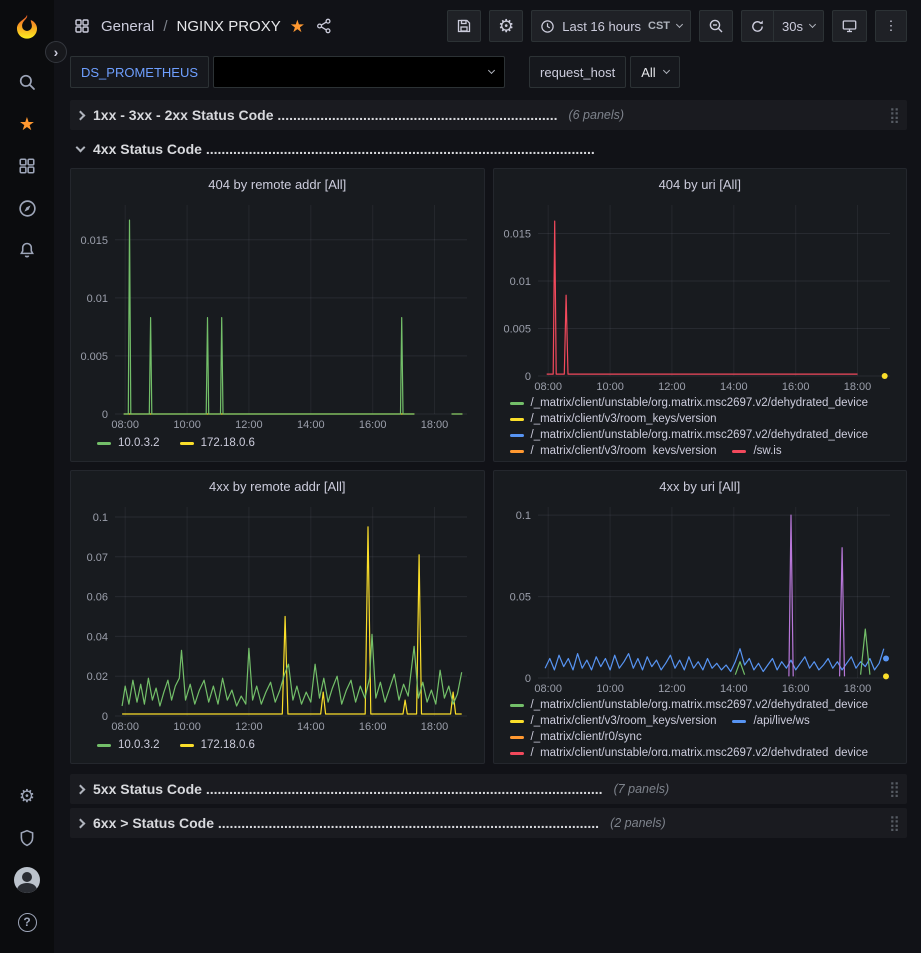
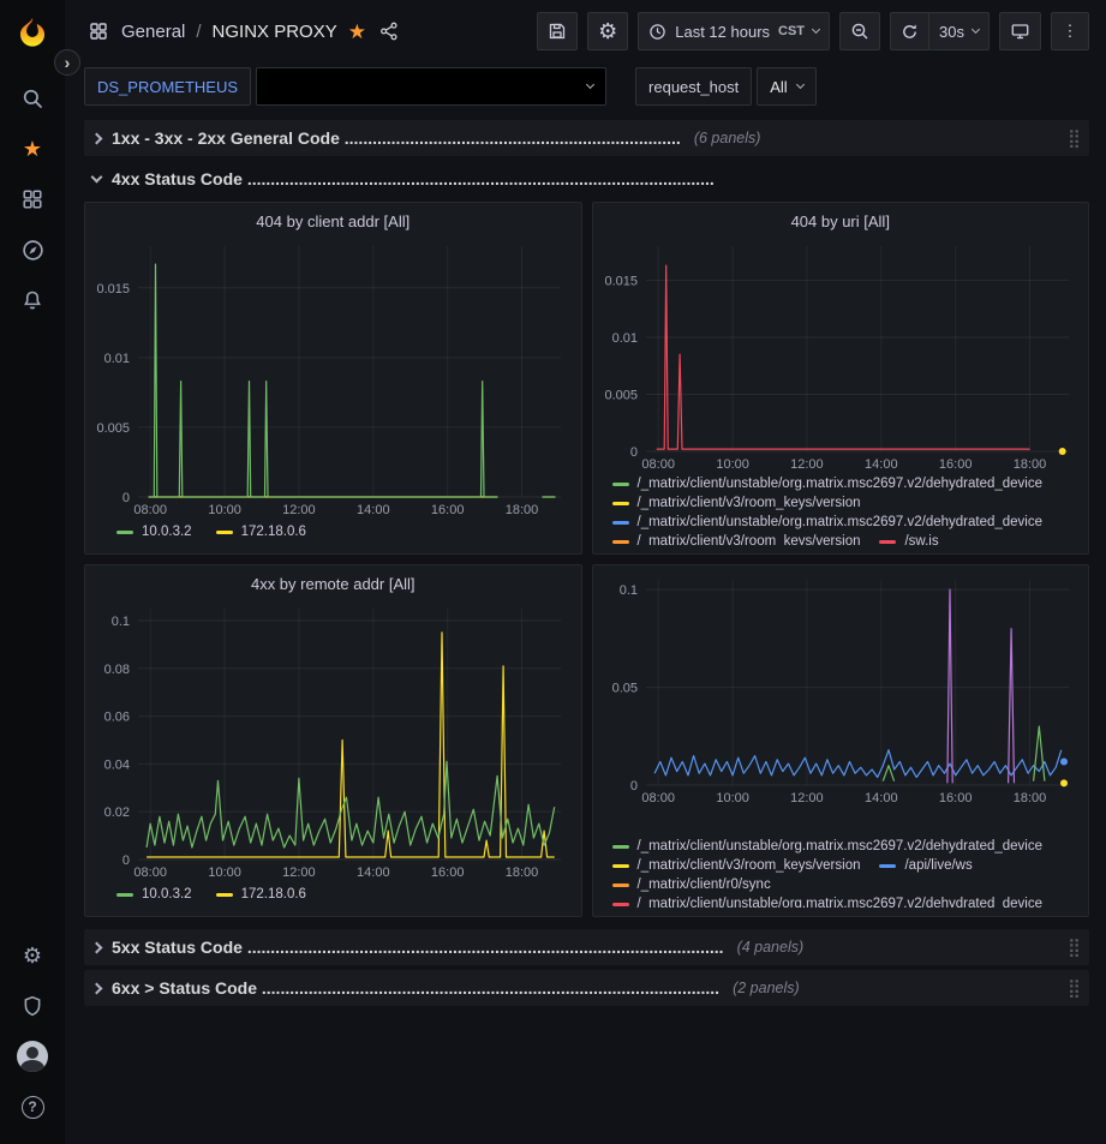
  ★
  ⚙
  ?
  ›
  General
  /
  NGINX PROXY
  ★
  ⚙
- Last 16 hours
+ Last 12 hours
  CST
  30s
  ⋮
  DS_PROMETHEUS
  request_host
  All
- 1xx - 3xx - 2xx Status Code ........................................................................
+ 1xx - 3xx - 2xx General Code ........................................................................
  (6 panels)
  ⣿
  4xx Status Code ....................................................................................................
- 404 by remote addr [All]
+ 404 by client addr [All]
  08:00
  10:00
  12:00
  14:00
  16:00
  18:00
  0
  0.005
  0.01
  0.015
  10.0.3.2
  172.18.0.6
  404 by uri [All]
  08:00
  10:00
  12:00
  14:00
  16:00
  18:00
  0
  0.005
  0.01
  0.015
  /_matrix/client/unstable/org.matrix.msc2697.v2/dehydrated_device
  /_matrix/client/v3/room_keys/version
  /_matrix/client/unstable/org.matrix.msc2697.v2/dehydrated_device
  /_matrix/client/v3/room_keys/version
  /sw.js
  4xx by remote addr [All]
  08:00
  10:00
  12:00
  14:00
  16:00
  18:00
  0
  0.02
  0.04
  0.06
- 0.07
+ 0.08
  0.1
  10.0.3.2
  172.18.0.6
- 4xx by uri [All]
  08:00
  10:00
  12:00
  14:00
  16:00
  18:00
  0
  0.05
  0.1
  /_matrix/client/unstable/org.matrix.msc2697.v2/dehydrated_device
  /_matrix/client/v3/room_keys/version
  /api/live/ws
  /_matrix/client/r0/sync
  /_matrix/client/unstable/org.matrix.msc2697.v2/dehydrated_device
  5xx Status Code ......................................................................................................
- (7 panels)
+ (4 panels)
  ⣿
  6xx > Status Code ..................................................................................................
  (2 panels)
  ⣿
